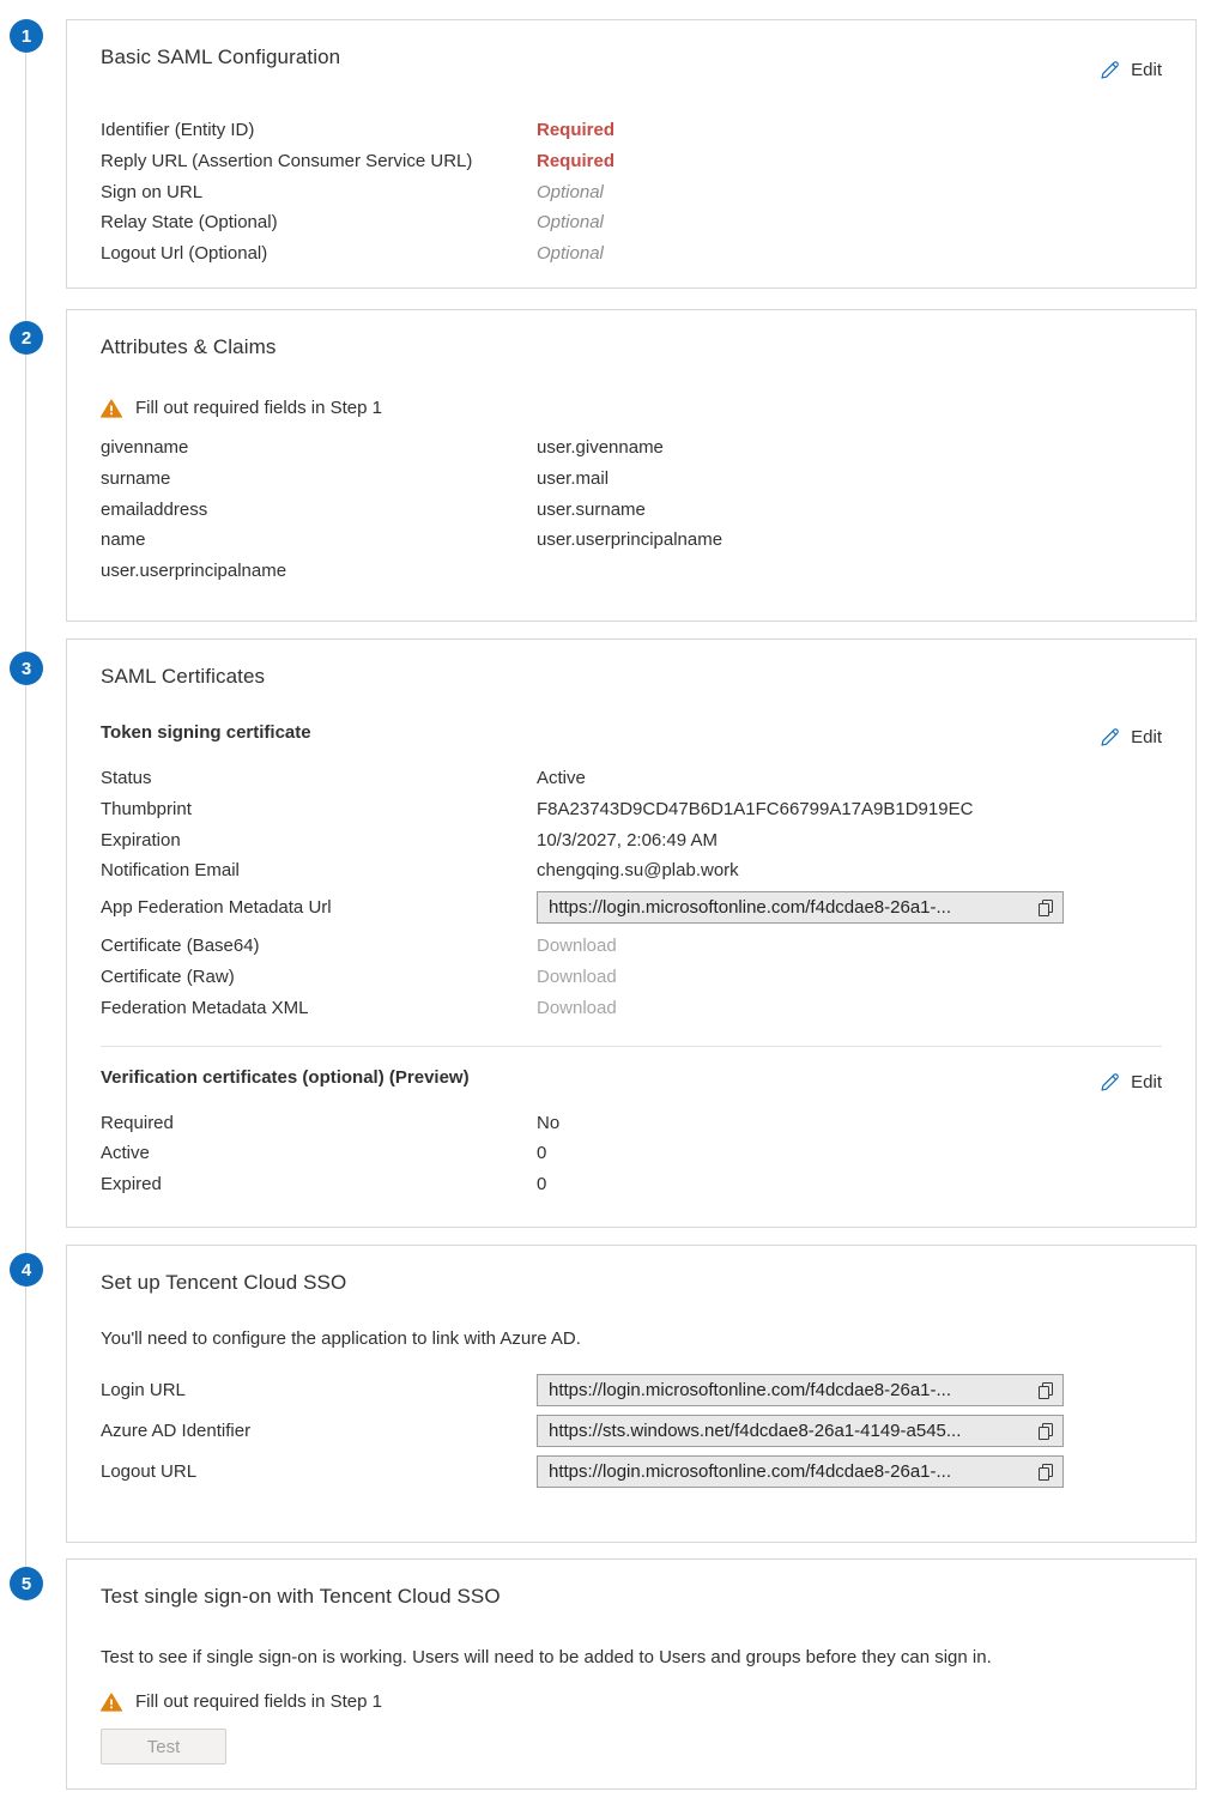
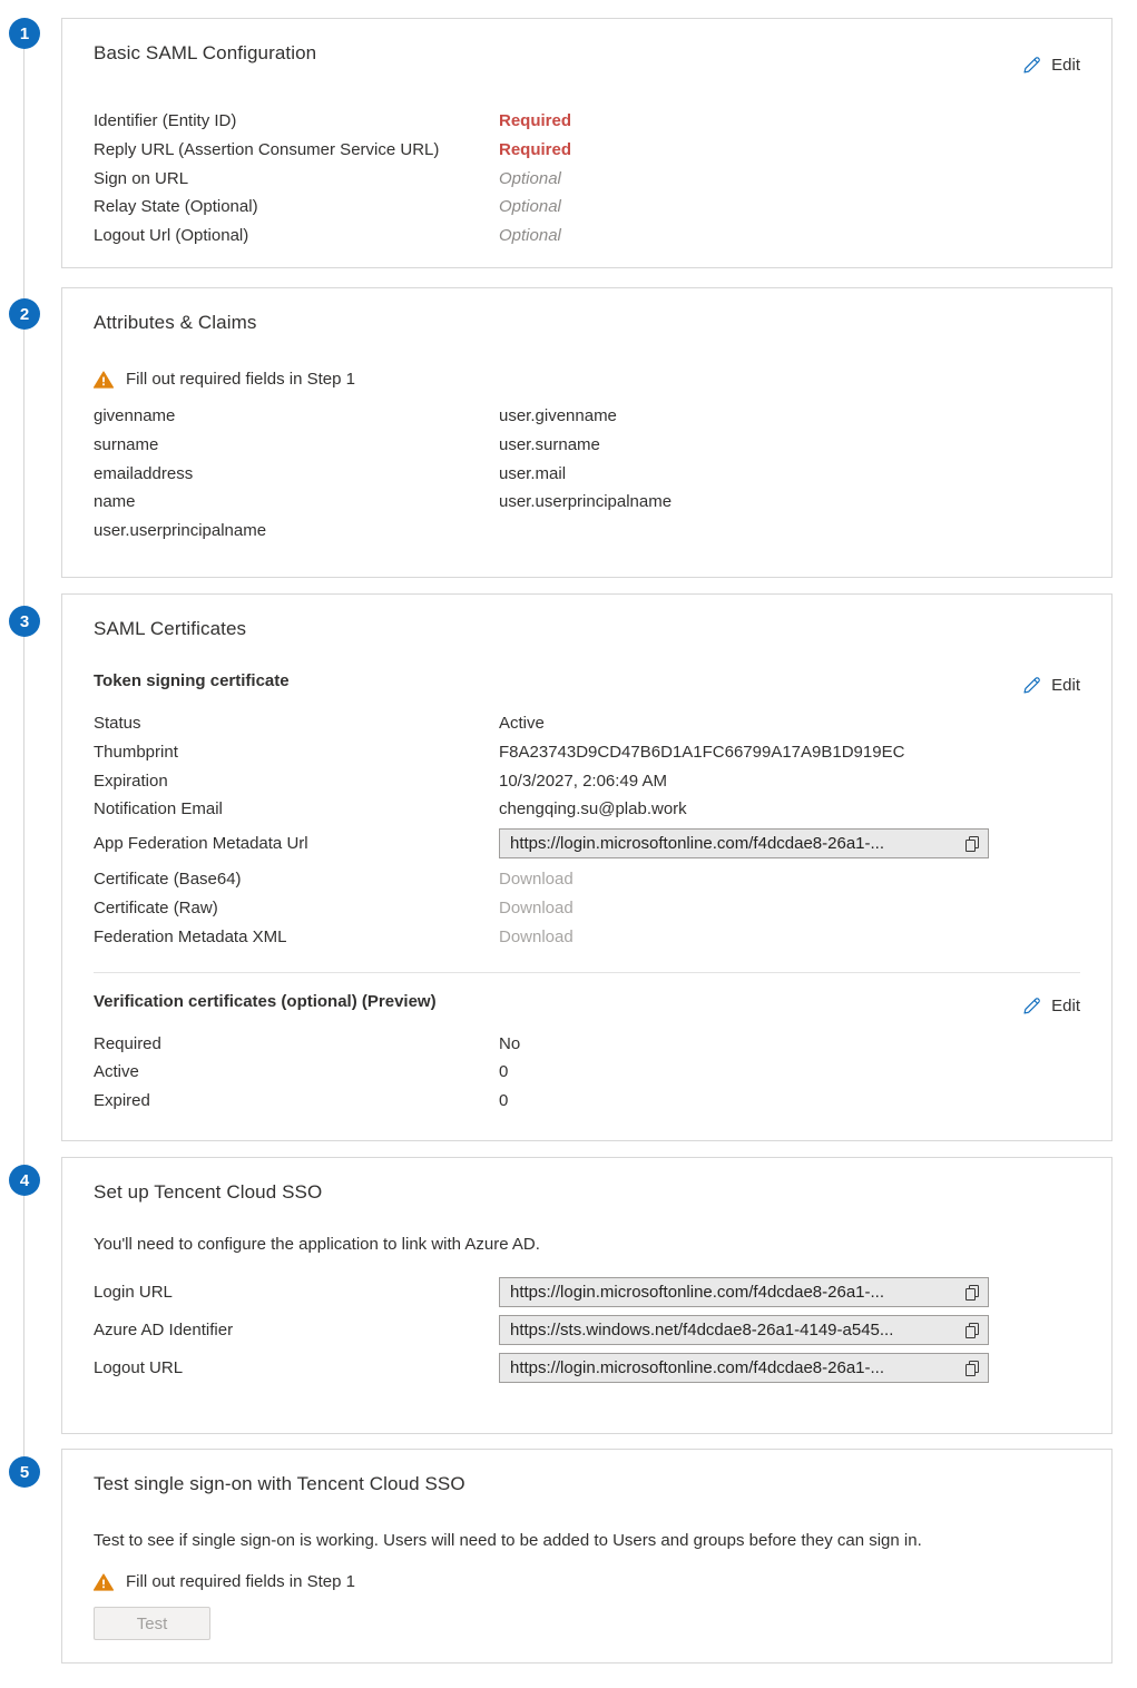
  1
  2
  3
  4
  5
  Basic SAML Configuration
  Edit
  Identifier (Entity ID)
  Required
  Reply URL (Assertion Consumer Service URL)
  Required
  Sign on URL
  Optional
  Relay State (Optional)
  Optional
  Logout Url (Optional)
  Optional
  Attributes & Claims
  Fill out required fields in Step 1
  givenname
  user.givenname
  surname
- user.mail
+ user.surname
  emailaddress
- user.surname
+ user.mail
  name
  user.userprincipalname
  user.userprincipalname
  SAML Certificates
  Token signing certificate
  Edit
  Status
  Active
  Thumbprint
  F8A23743D9CD47B6D1A1FC66799A17A9B1D919EC
  Expiration
  10/3/2027, 2:06:49 AM
  Notification Email
  chengqing.su@plab.work
  App Federation Metadata Url
  https://login.microsoftonline.com/f4dcdae8-26a1-...
  Certificate (Base64)
  Download
  Certificate (Raw)
  Download
  Federation Metadata XML
  Download
  Verification certificates (optional) (Preview)
  Edit
  Required
  No
  Active
  0
  Expired
  0
  Set up Tencent Cloud SSO
  You'll need to configure the application to link with Azure AD.
  Login URL
  https://login.microsoftonline.com/f4dcdae8-26a1-...
  Azure AD Identifier
  https://sts.windows.net/f4dcdae8-26a1-4149-a545...
  Logout URL
  https://login.microsoftonline.com/f4dcdae8-26a1-...
  Test single sign-on with Tencent Cloud SSO
  Test to see if single sign-on is working. Users will need to be added to Users and groups before they can sign in.
  Fill out required fields in Step 1
  Test
